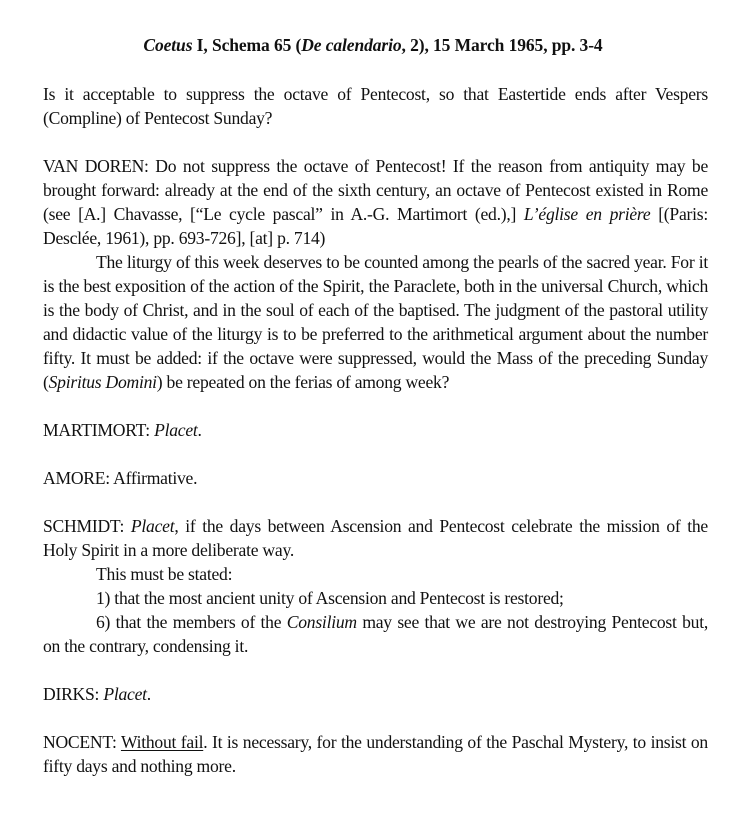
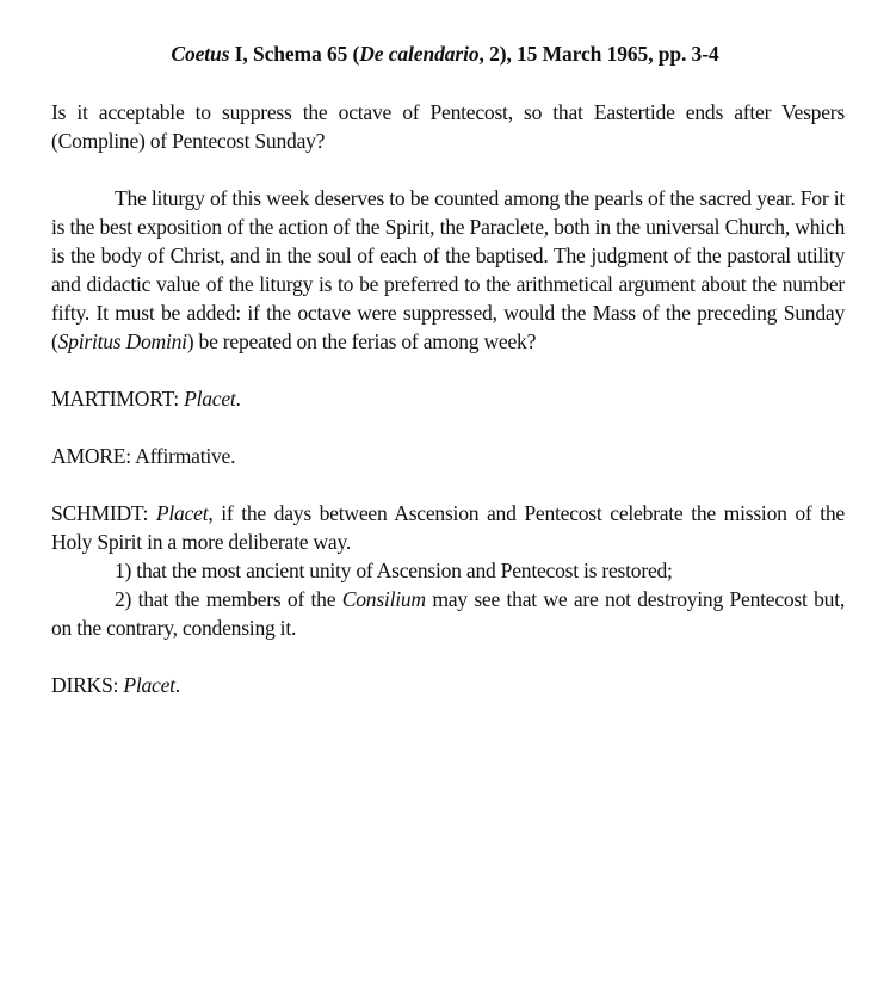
  Coetus I, Schema 65 (De calendario, 2), 15 March 1965, pp. 3-4
  Is it acceptable to suppress the octave of Pentecost, so that Eastertide ends after Vespers (Compline) of Pentecost Sunday?
- VAN DOREN: Do not suppress the octave of Pentecost! If the reason from antiquity may be brought forward: already at the end of the sixth century, an octave of Pentecost existed in Rome (see [A.] Chavasse, [“Le cycle pascal” in A.-G. Martimort (ed.),] L’église en prière [(Paris: Desclée, 1961), pp. 693-726], [at] p. 714)
  The liturgy of this week deserves to be counted among the pearls of the sacred year. For it is the best exposition of the action of the Spirit, the Paraclete, both in the universal Church, which is the body of Christ, and in the soul of each of the baptised. The judgment of the pastoral utility and didactic value of the liturgy is to be preferred to the arithmetical argument about the number fifty. It must be added: if the octave were suppressed, would the Mass of the preceding Sunday (Spiritus Domini) be repeated on the ferias of among week?
  MARTIMORT: Placet.
  AMORE: Affirmative.
  SCHMIDT: Placet, if the days between Ascension and Pentecost celebrate the mission of the Holy Spirit in a more deliberate way.
- This must be stated:
  1) that the most ancient unity of Ascension and Pentecost is restored;
- 6) that the members of the Consilium may see that we are not destroying Pentecost but, on the contrary, condensing it.
+ 2) that the members of the Consilium may see that we are not destroying Pentecost but, on the contrary, condensing it.
  DIRKS: Placet.
- NOCENT: Without fail. It is necessary, for the understanding of the Paschal Mystery, to insist on fifty days and nothing more.
